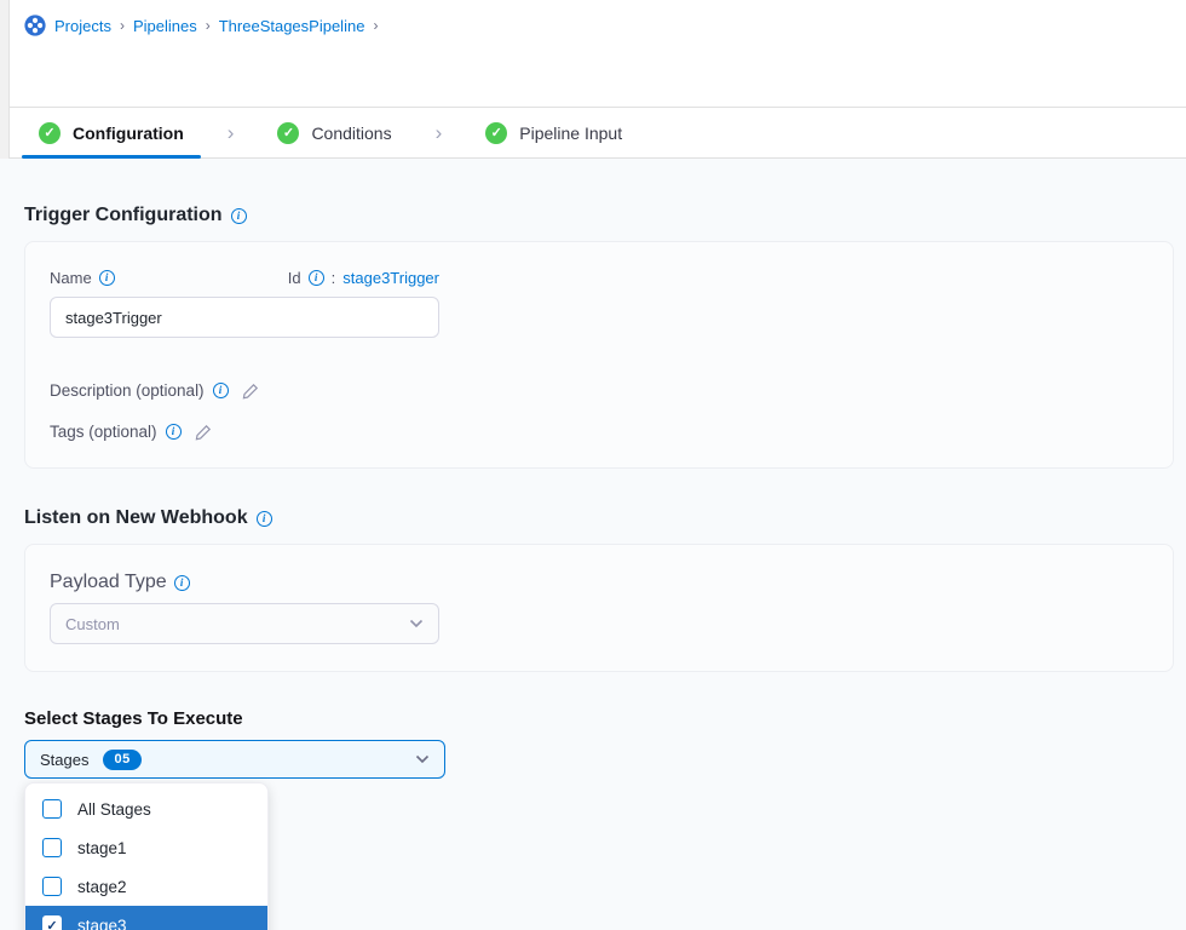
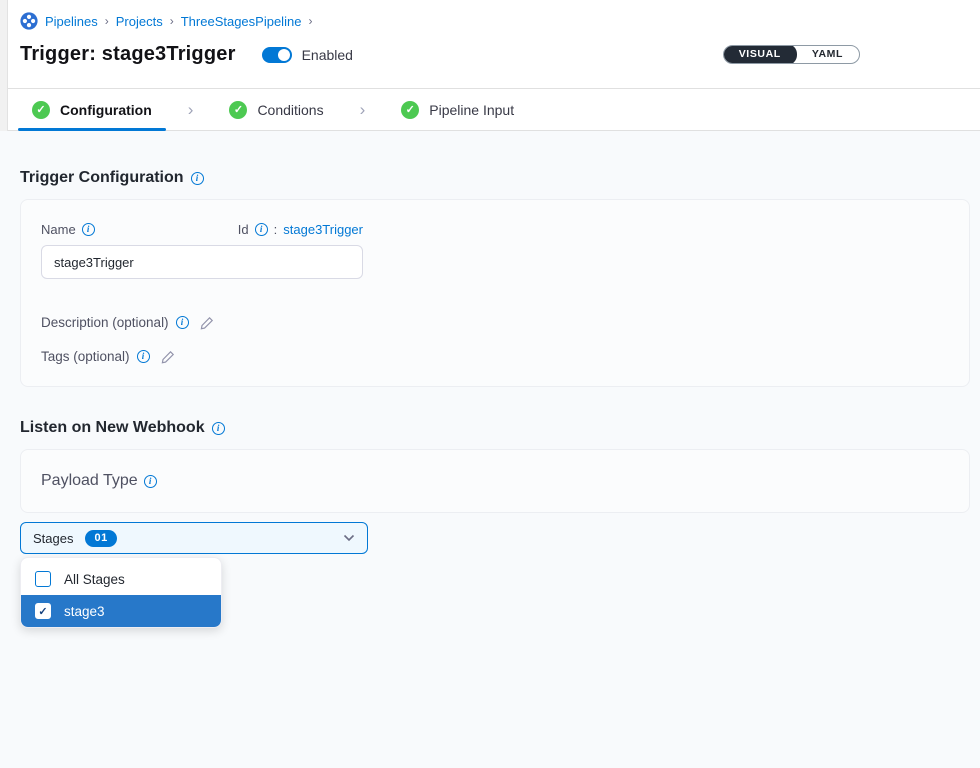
- Projects
+ Pipelines
  ›
- Pipelines
+ Projects
  ›
  ThreeStagesPipeline
  ›
+ Trigger: stage3Trigger
+ Enabled
+ VISUAL
+ YAML
  ✓
  Configuration
  ›
  ✓
  Conditions
  ›
  ✓
  Pipeline Input
  Trigger Configuration
  i
  Name
  i
  Id
  i
  :
  stage3Trigger
  stage3Trigger
  Description (optional)
  i
  Tags (optional)
  i
  Listen on New Webhook
  i
  Payload Type
  i
- Custom
- Select Stages To Execute
  Stages
- 05
+ 01
  All Stages
- stage1
- stage2
  ✓
  stage3
